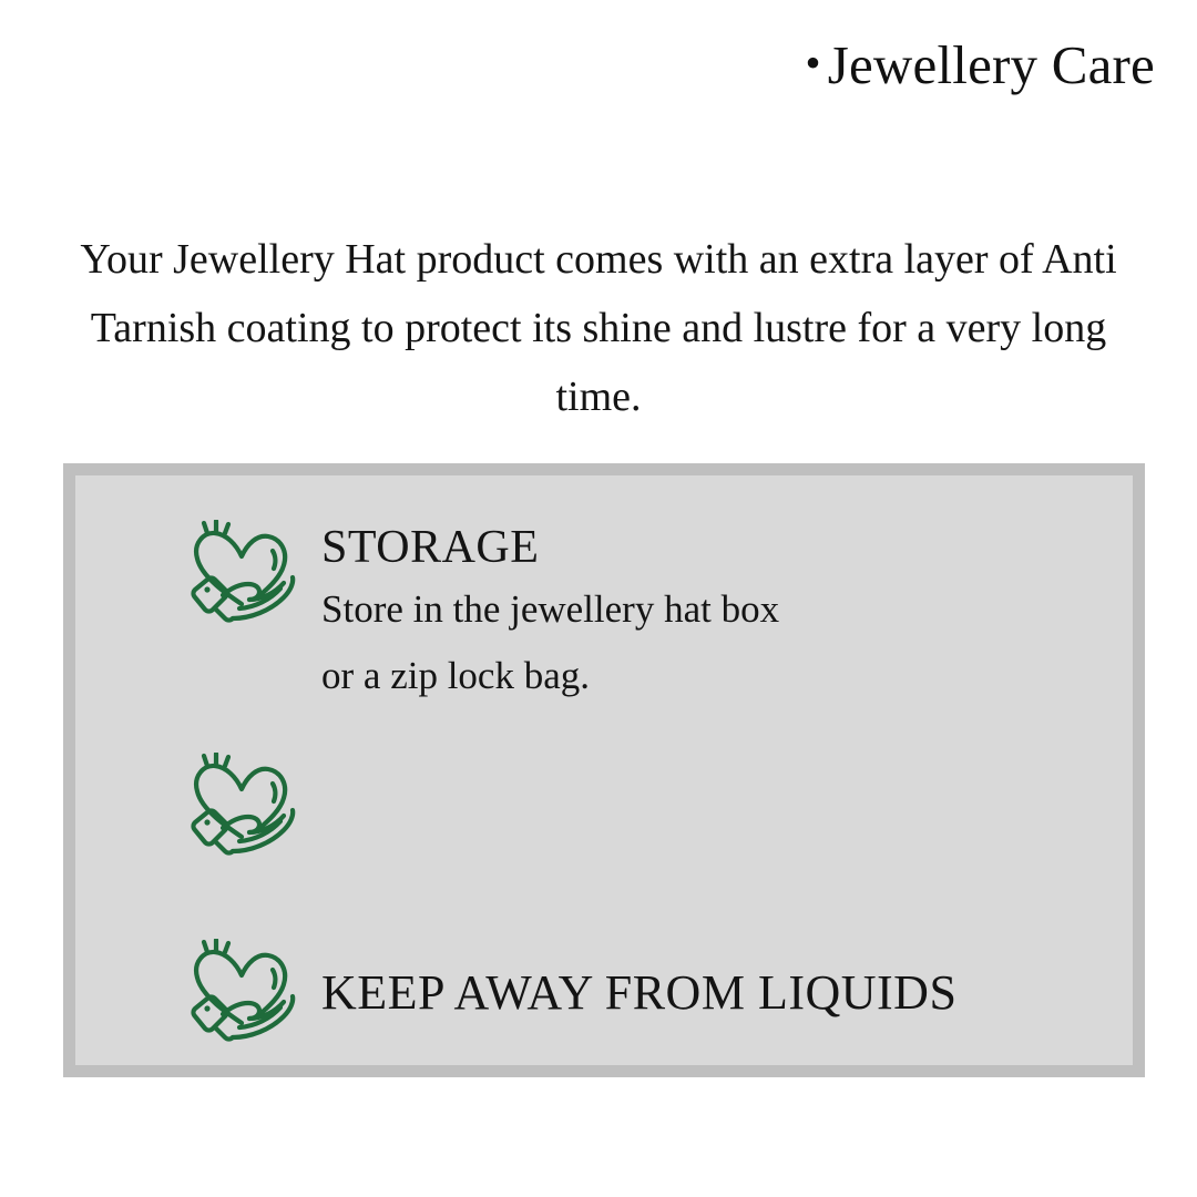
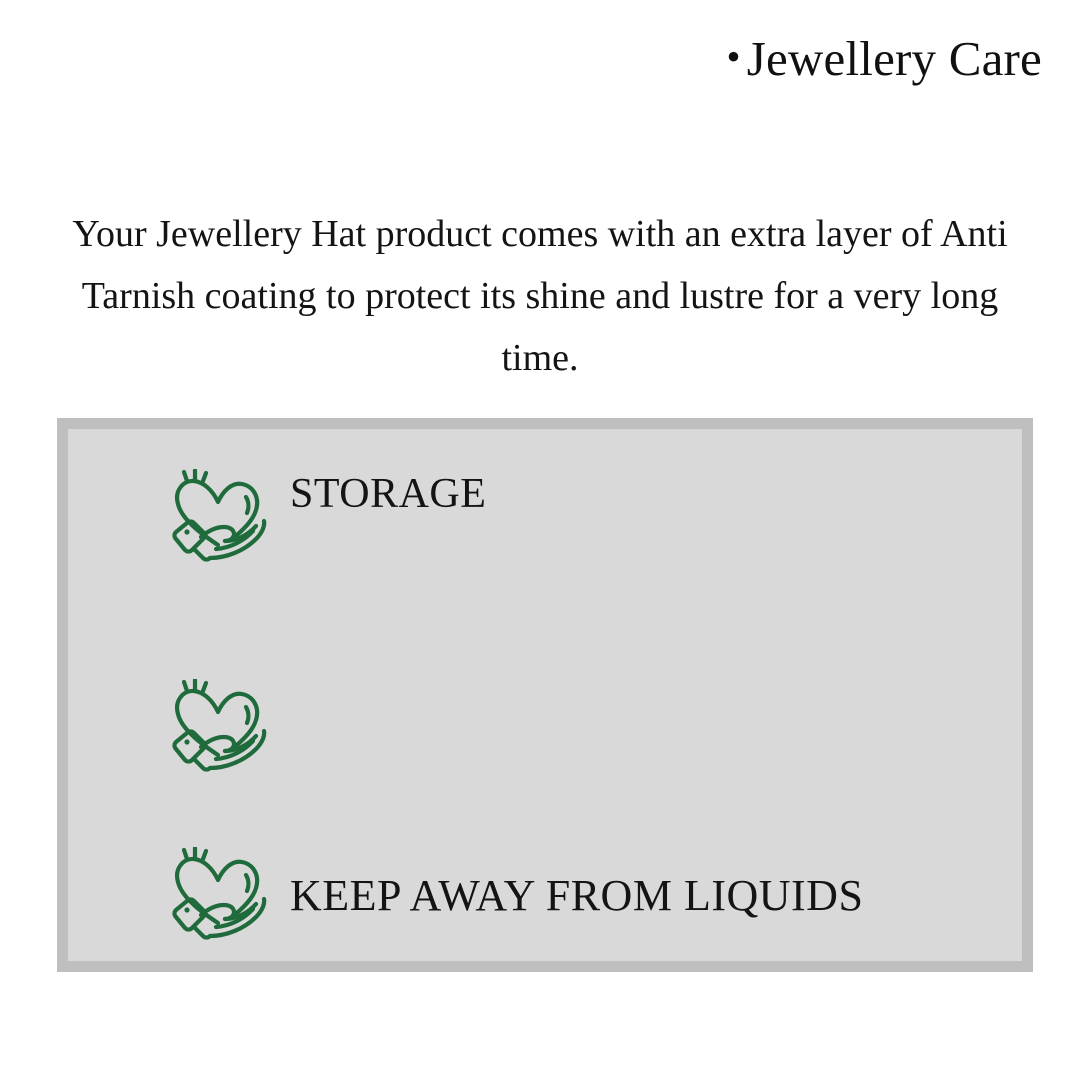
  • Jewellery Care
  Your Jewellery Hat product comes with an extra layer of Anti Tarnish coating to protect its shine and lustre for a very long time.
  STORAGE
- Store in the jewellery hat box
- or a zip lock bag.
  KEEP AWAY FROM LIQUIDS
